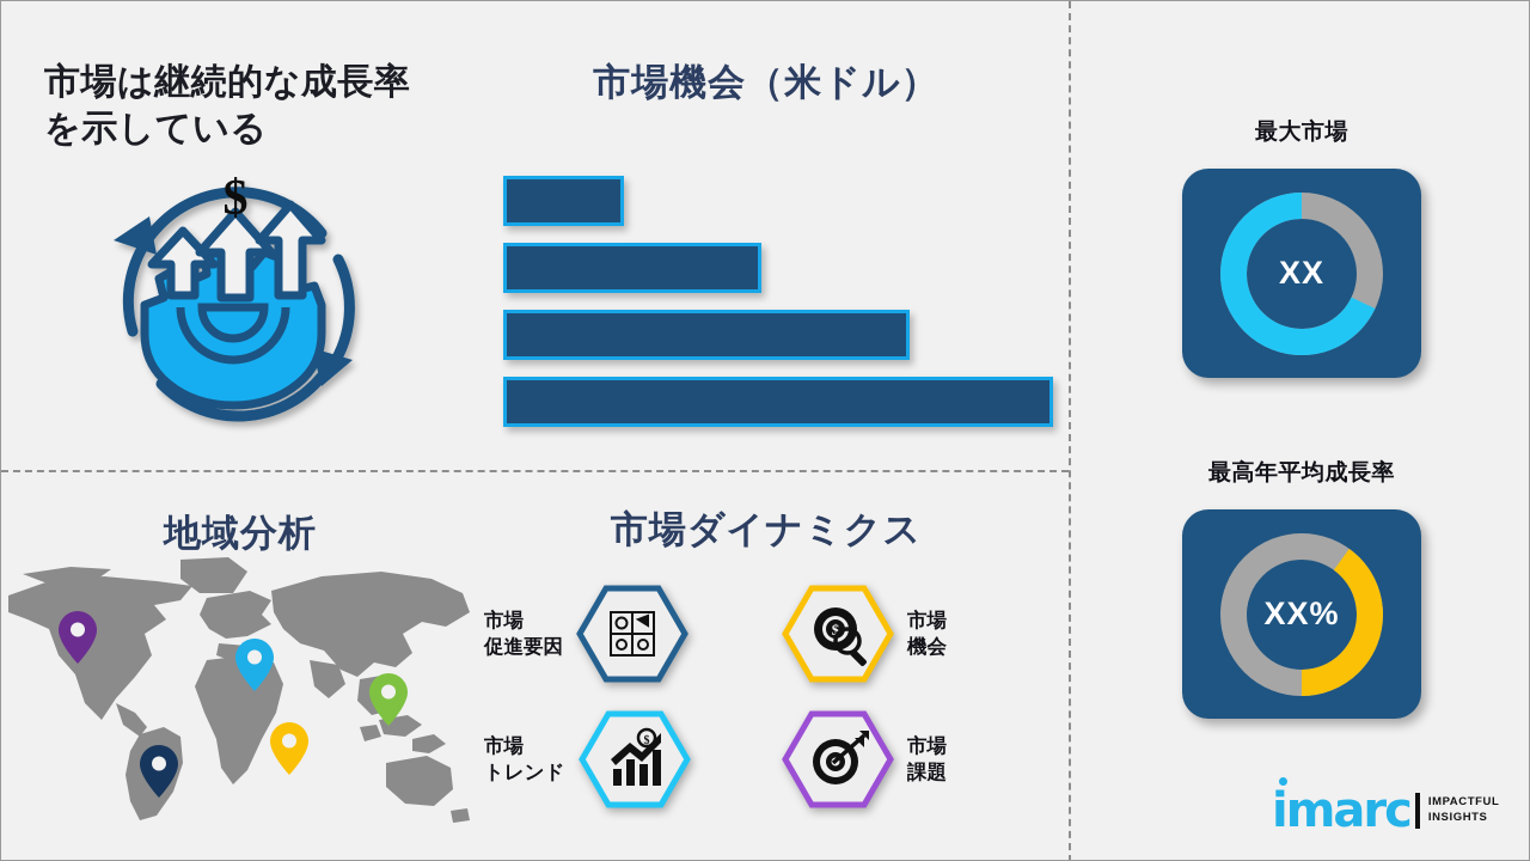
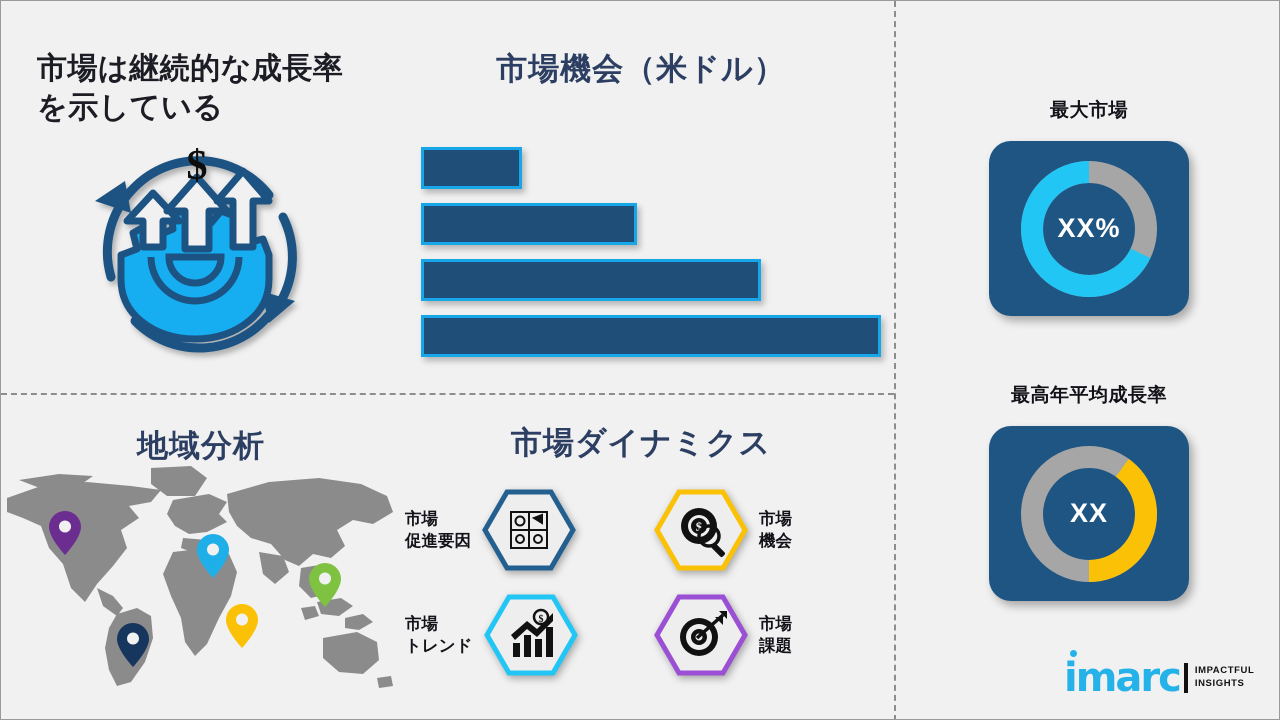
  市場は継続的な成長率
  を示している
  $
  市場機会（米ドル）
  地域分析
  市場ダイナミクス
  市場
  促進要因
  市場
  トレンド
  $
  $
  市場
  機会
  市場
  課題
  最大市場
- XX
+ XX%
  最高年平均成長率
- XX%
+ XX
  imarc
  IMPACTFUL
  INSIGHTS
